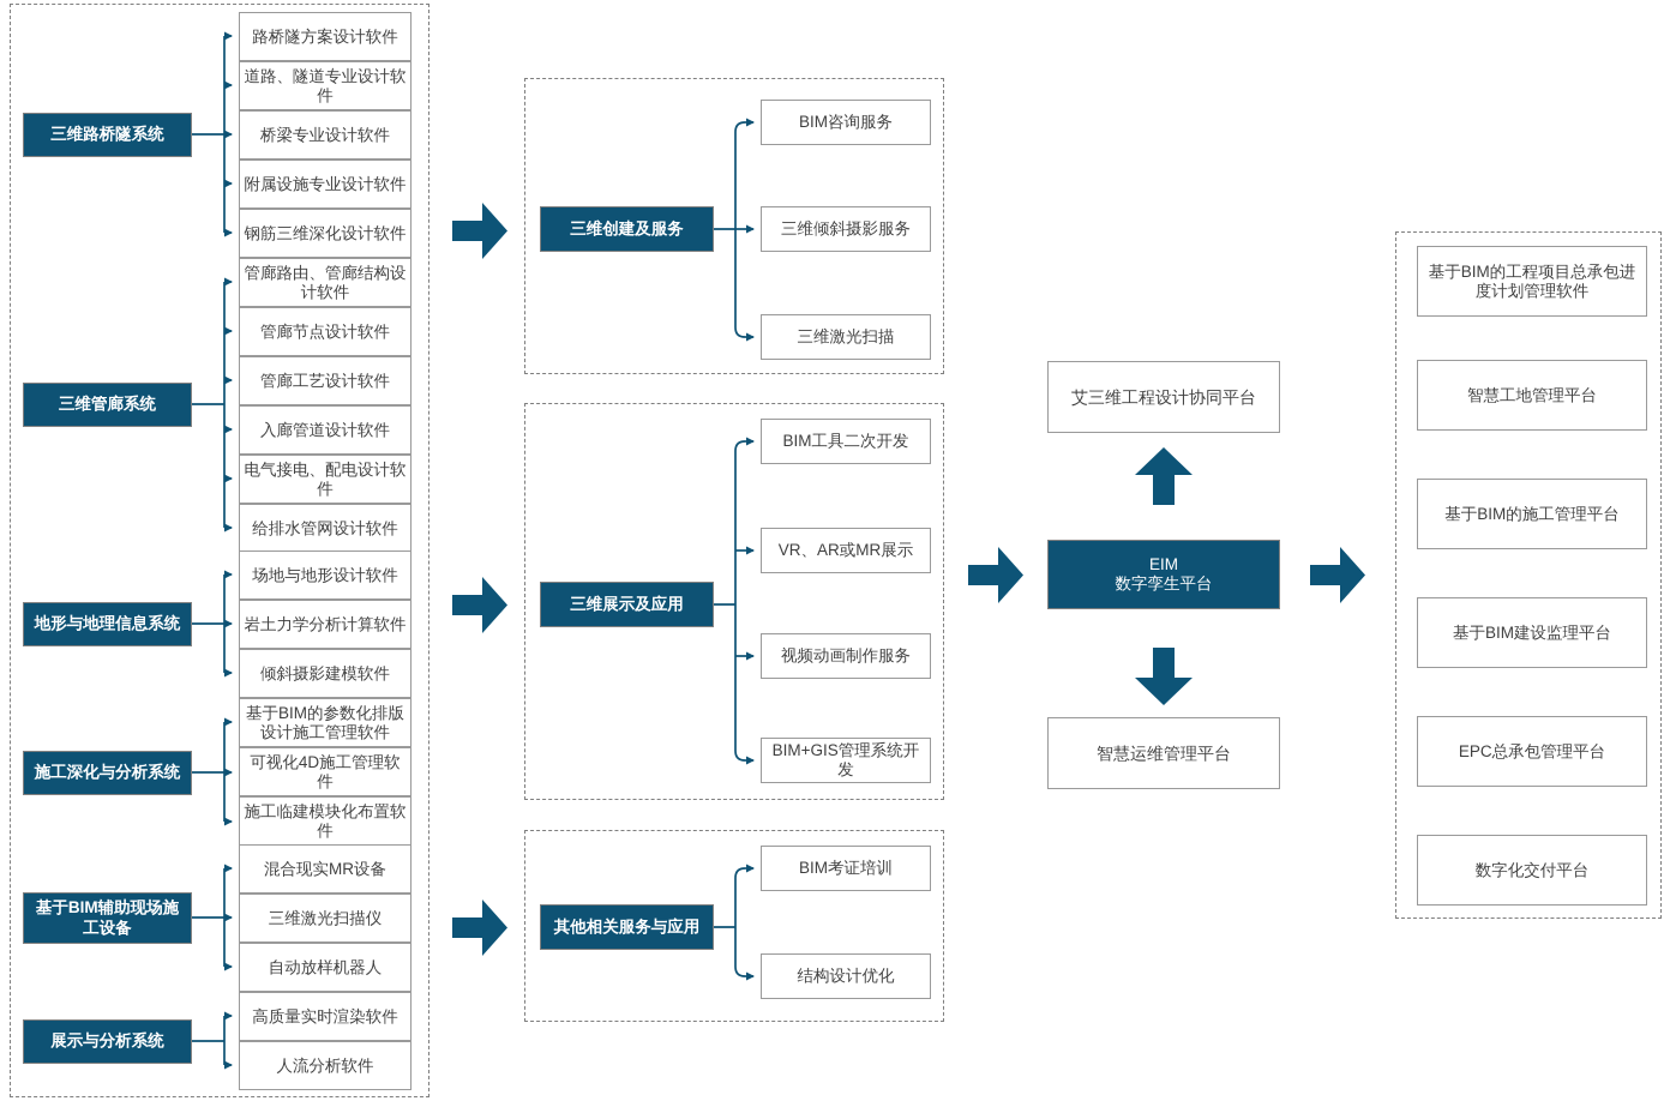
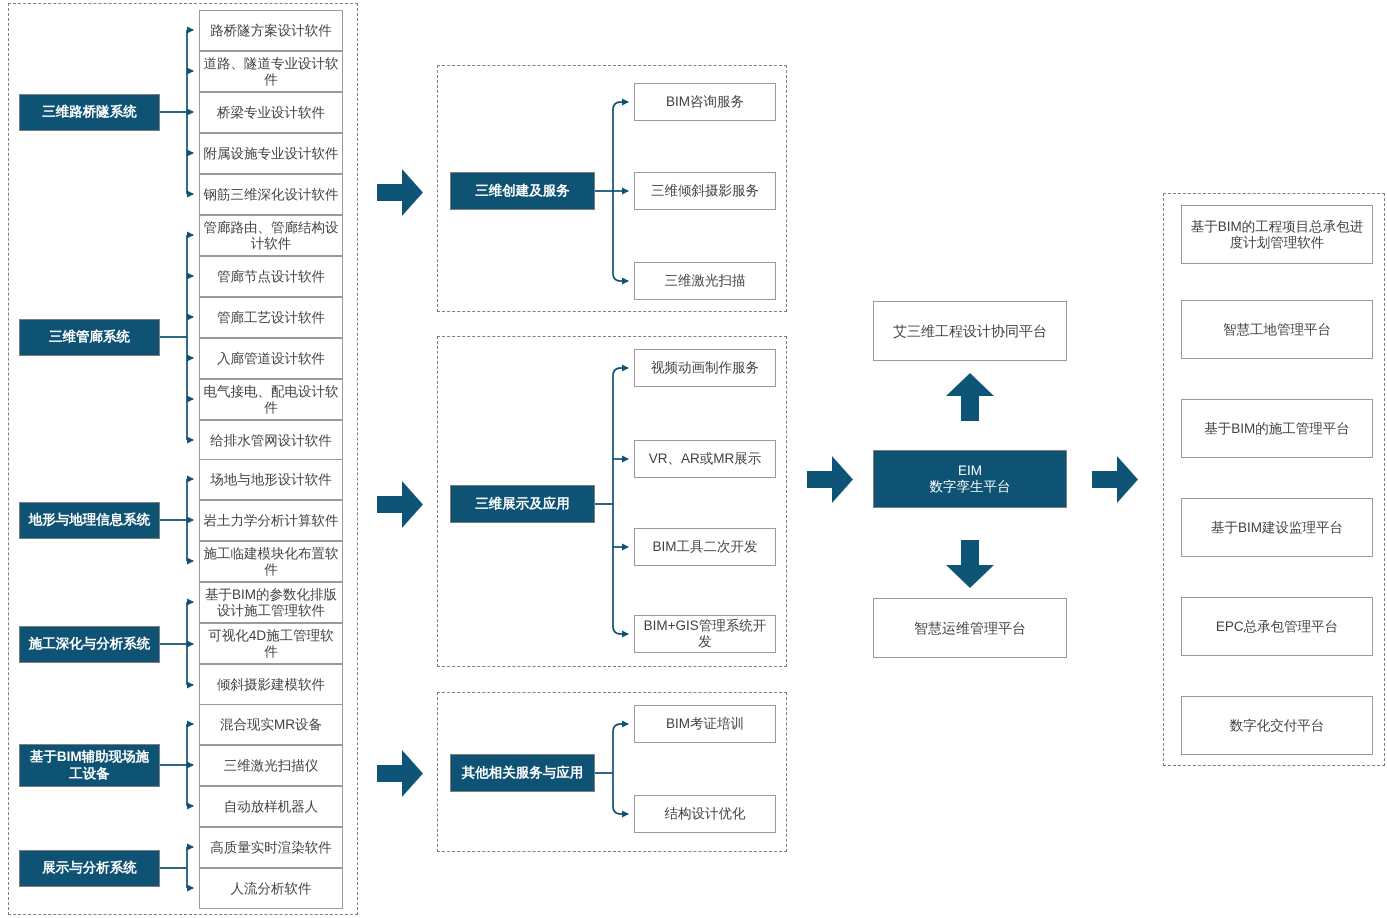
  三维路桥隧系统
  三维管廊系统
  地形与地理信息系统
  施工深化与分析系统
  基于BIM辅助现场施工设备
  展示与分析系统
  路桥隧方案设计软件
  道路、隧道专业设计软件
  桥梁专业设计软件
  附属设施专业设计软件
  钢筋三维深化设计软件
  管廊路由、管廊结构设计软件
  管廊节点设计软件
  管廊工艺设计软件
  入廊管道设计软件
  电气接电、配电设计软件
  给排水管网设计软件
  场地与地形设计软件
  岩土力学分析计算软件
- 倾斜摄影建模软件
+ 施工临建模块化布置软件
  基于BIM的参数化排版设计施工管理软件
  可视化4D施工管理软件
- 施工临建模块化布置软件
+ 倾斜摄影建模软件
  混合现实MR设备
  三维激光扫描仪
  自动放样机器人
  高质量实时渲染软件
  人流分析软件
  三维创建及服务
  三维展示及应用
  其他相关服务与应用
  BIM咨询服务
  三维倾斜摄影服务
  三维激光扫描
- BIM工具二次开发
+ 视频动画制作服务
  VR、AR或MR展示
- 视频动画制作服务
+ BIM工具二次开发
  BIM+GIS管理系统开发
  BIM考证培训
  结构设计优化
  艾三维工程设计协同平台
  EIM
  数字孪生平台
  智慧运维管理平台
  基于BIM的工程项目总承包进度计划管理软件
  智慧工地管理平台
  基于BIM的施工管理平台
  基于BIM建设监理平台
  EPC总承包管理平台
  数字化交付平台
